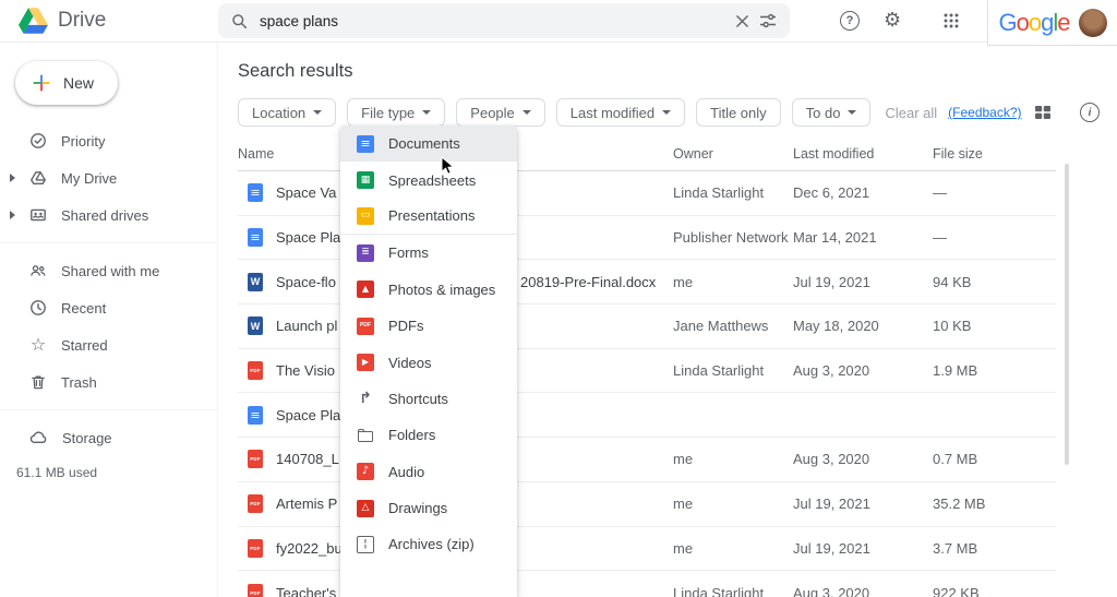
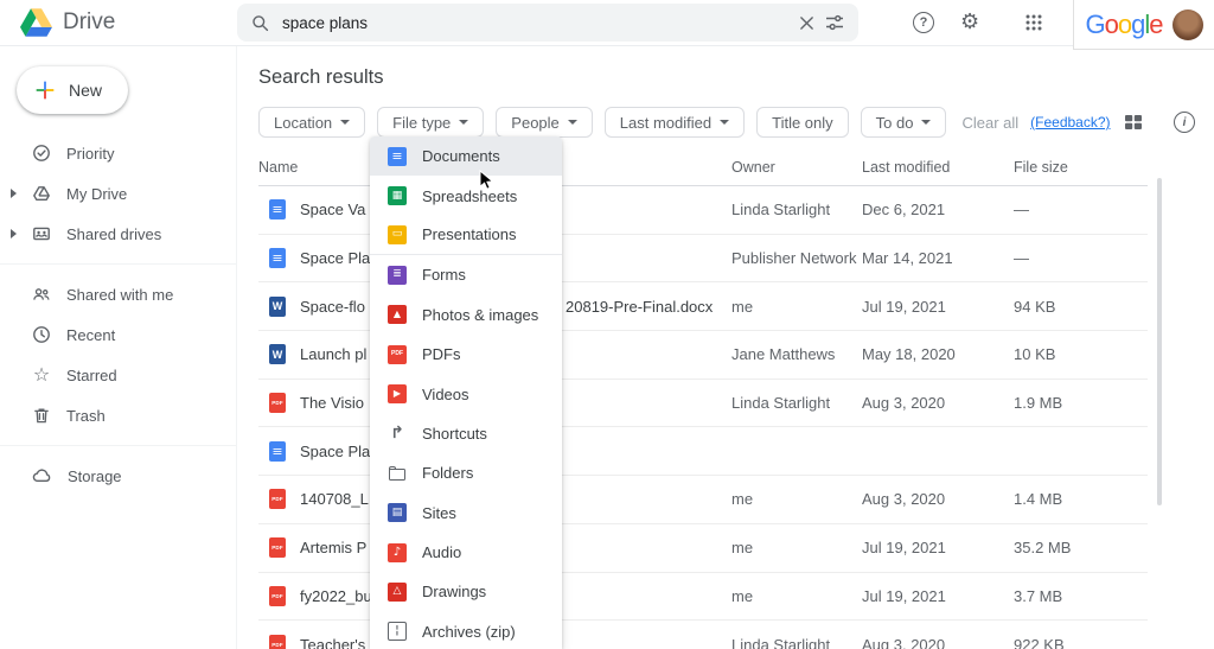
  Drive
  space plans
  ?
  ⚙
  G
  o
  o
  g
  l
  e
  New
  Priority
  My Drive
  Shared drives
  Shared with me
  Recent
  ☆
  Starred
  Trash
  Storage
- 61.1 MB used
  Search results
  Location
  File type
  People
  Last modified
  Title only
  To do
  Clear all
  (Feedback?)
  i
  Name
  Owner
  Last modified
  File size
  Space Va
  Linda Starlight
  Dec 6, 2021
  —
  Space Pla
  Publisher Network
  Mar 14, 2021
  —
  Space-flo
  20819-Pre-Final.docx
  me
  Jul 19, 2021
  94 KB
  Launch pl
  Jane Matthews
  May 18, 2020
  10 KB
  The Visio
  Linda Starlight
  Aug 3, 2020
  1.9 MB
  Space Pla
  140708_L
  me
  Aug 3, 2020
- 0.7 MB
+ 1.4 MB
  Artemis P
  me
  Jul 19, 2021
  35.2 MB
  fy2022_bu
  me
  Jul 19, 2021
  3.7 MB
  Teacher's
  Linda Starlight
  Aug 3, 2020
  922 KB
  Documents
  Spreadsheets
  Presentations
  Forms
  Photos & images
  PDFs
  Videos
  Shortcuts
  Folders
+ Sites
  Audio
  Drawings
  Archives (zip)
